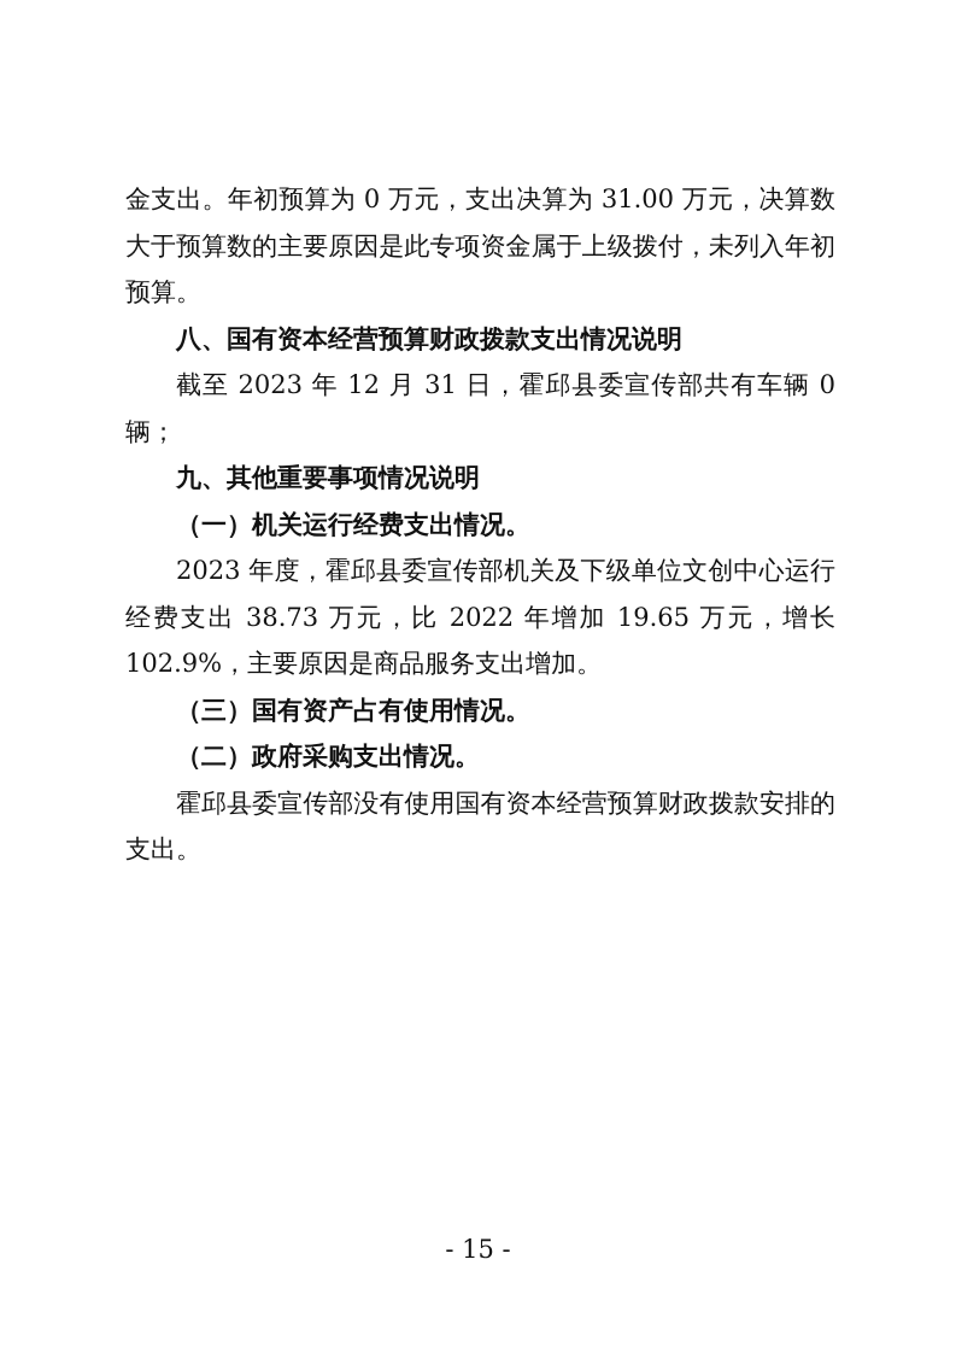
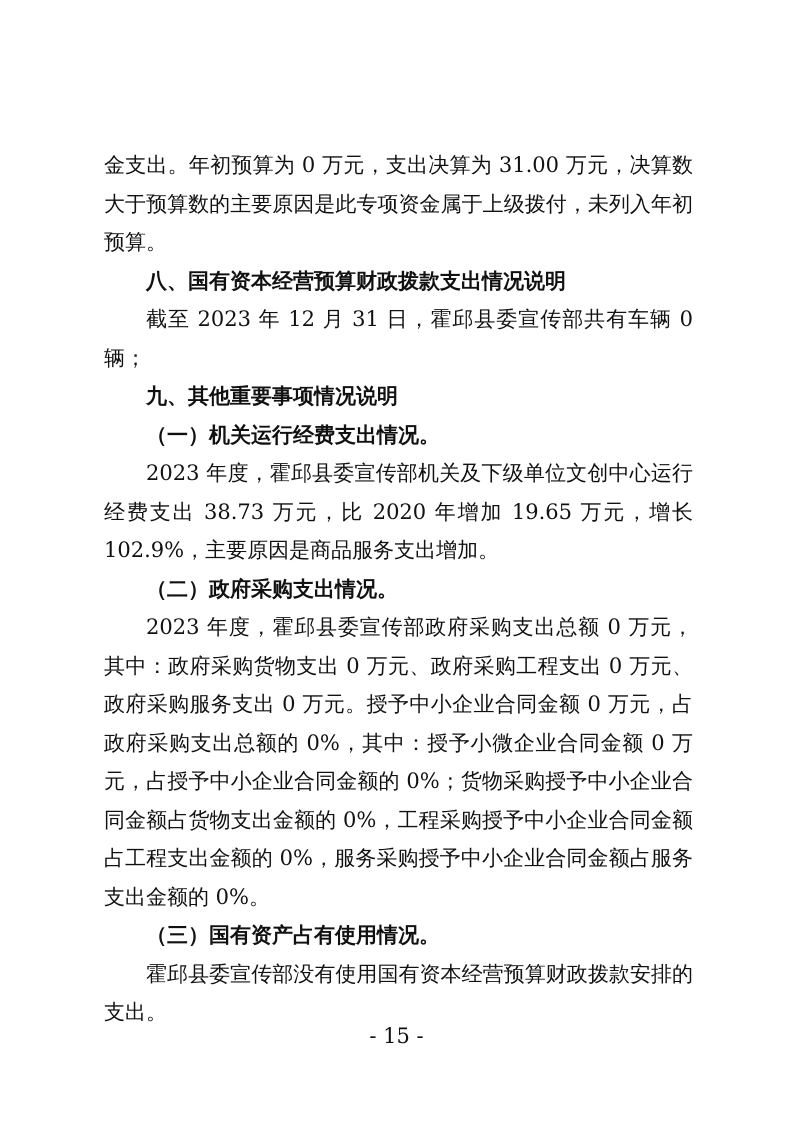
  金支出。年初预算为 0 万元，支出决算为 31.00 万元，决算数大于预算数的主要原因是此专项资金属于上级拨付，未列入年初预算。
  八、国有资本经营预算财政拨款支出情况说明
  截至 2023 年 12 月 31 日，霍邱县委宣传部共有车辆 0 辆；
  九、其他重要事项情况说明
  （一）机关运行经费支出情况。
- 2023 年度，霍邱县委宣传部机关及下级单位文创中心运行经费支出 38.73 万元，比 2022 年增加 19.65 万元，增长 102.9%，主要原因是商品服务支出增加。
+ 2023 年度，霍邱县委宣传部机关及下级单位文创中心运行经费支出 38.73 万元，比 2020 年增加 19.65 万元，增长 102.9%，主要原因是商品服务支出增加。
- （三）国有资产占有使用情况。
+ （二）政府采购支出情况。
+ 2023 年度，霍邱县委宣传部政府采购支出总额 0 万元，其中：政府采购货物支出 0 万元、政府采购工程支出 0 万元、政府采购服务支出 0 万元。授予中小企业合同金额 0 万元，占政府采购支出总额的 0%，其中：授予小微企业合同金额 0 万元，占授予中小企业合同金额的 0%；货物采购授予中小企业合同金额占货物支出金额的 0%，工程采购授予中小企业合同金额占工程支出金额的 0%，服务采购授予中小企业合同金额占服务支出金额的 0%。
- （二）政府采购支出情况。
+ （三）国有资产占有使用情况。
  霍邱县委宣传部没有使用国有资本经营预算财政拨款安排的支出。
  - 15 -
